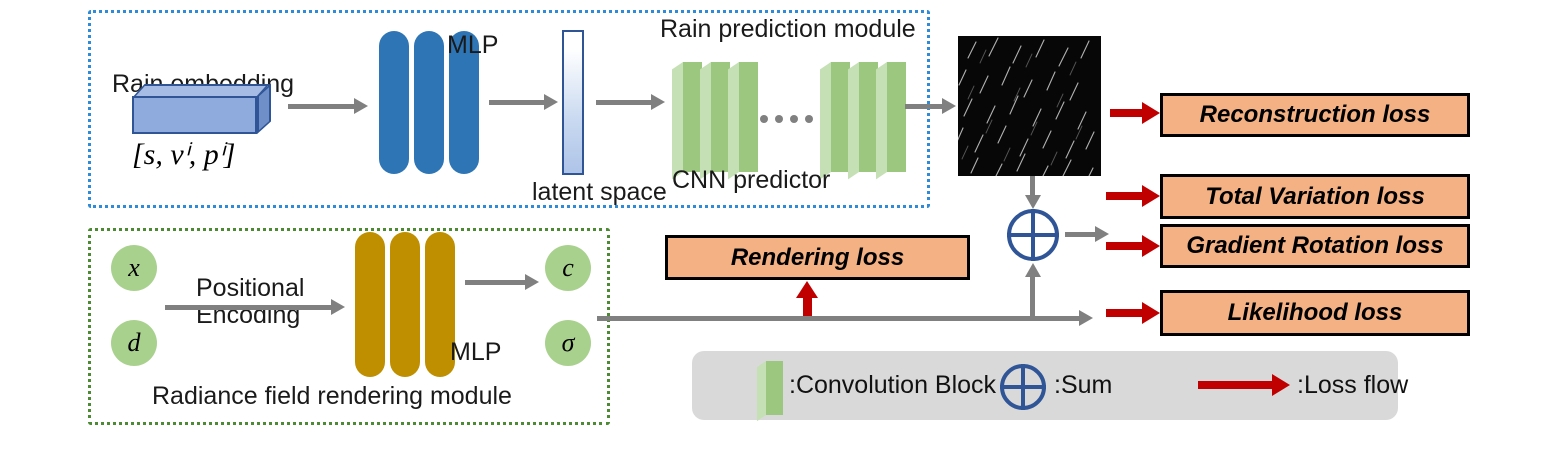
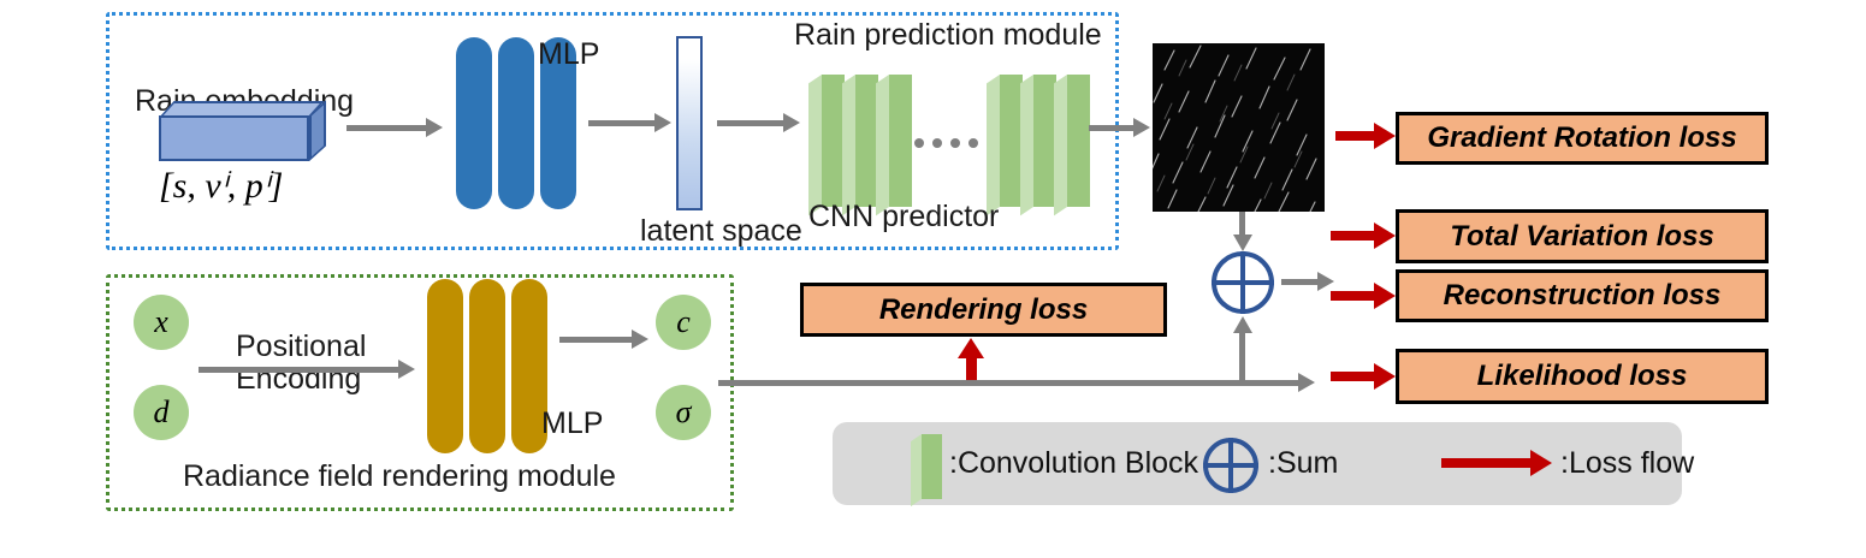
  Rain prediction module
  [s, vⁱ, pⁱ]
  MLP
  latent space
  CNN predictor
- Reconstruction loss
+ Gradient Rotation loss
  Total Variation loss
- Gradient Rotation loss
+ Reconstruction loss
  Likelihood loss
  Rendering loss
  Radiance field rendering module
  x
  d
  Positional
  Encoding
  MLP
  c
  σ
  :Convolution Block
  :Sum
  :Loss flow
